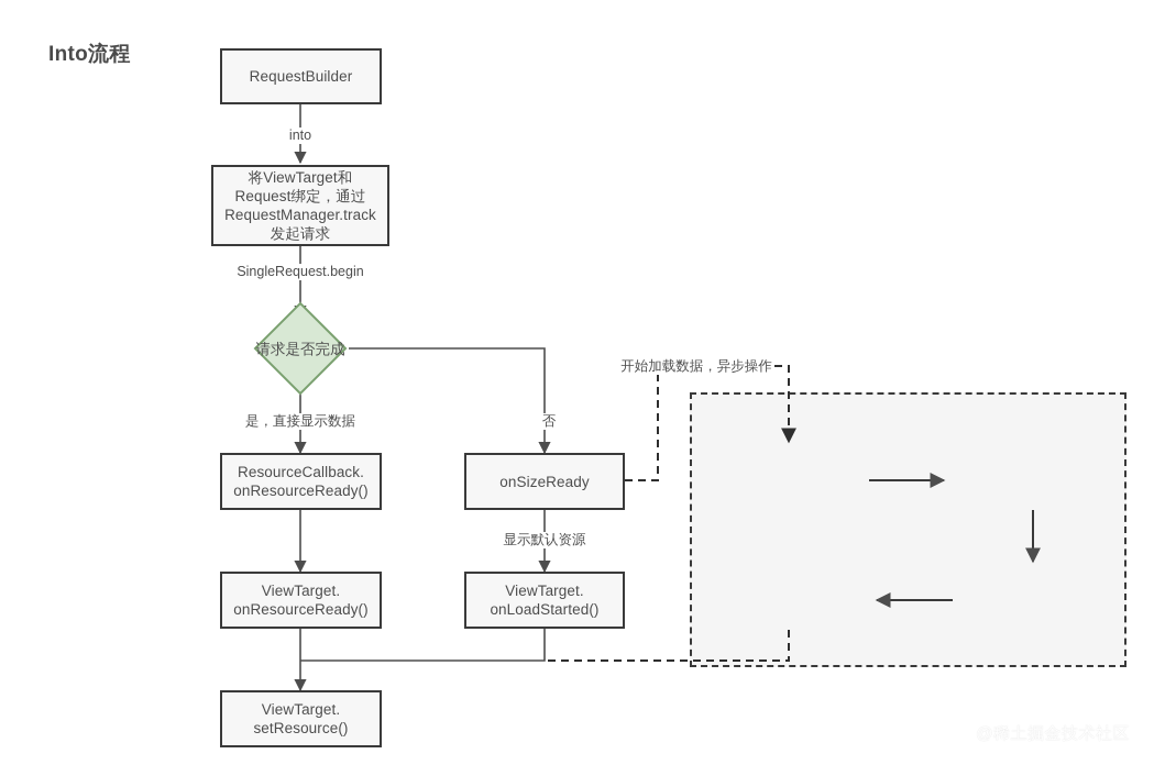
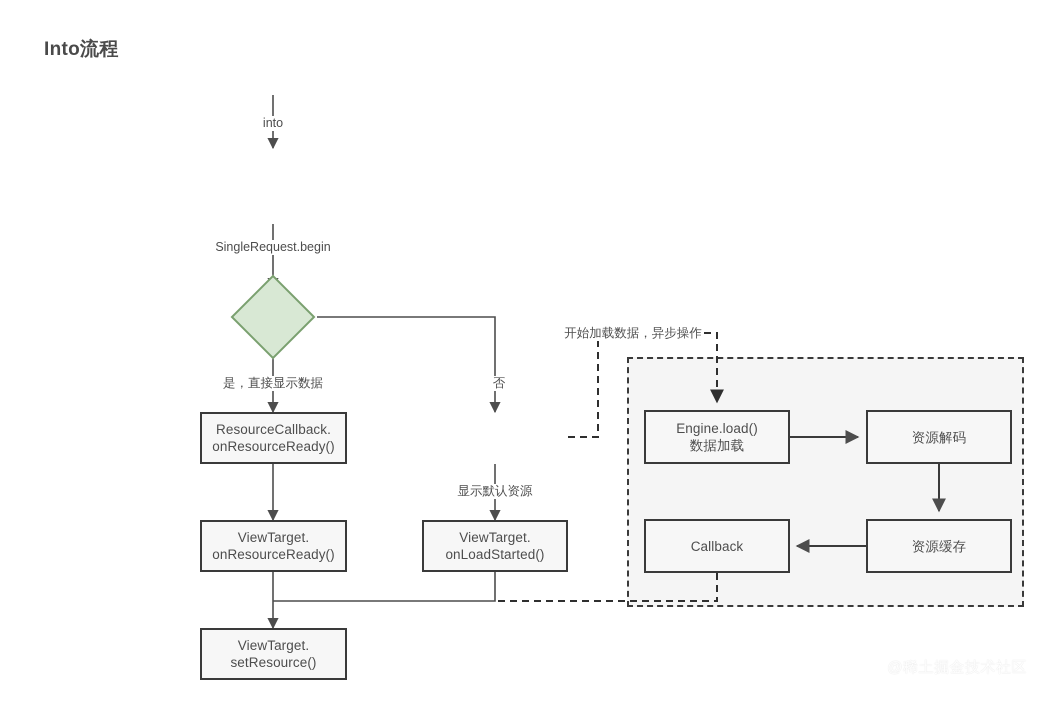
  Into流程
- RequestBuilder
- 将ViewTarget和
- Request绑定，通过
- RequestManager.track
- 发起请求
- 请求是否完成
  ResourceCallback.
  onResourceReady()
- onSizeReady
  ViewTarget.
  onResourceReady()
  ViewTarget.
  onLoadStarted()
  ViewTarget.
  setResource()
+ Engine.load()
+ 数据加载
+ 资源解码
+ Callback
+ 资源缓存
  into
  SingleRequest.begin
  是，直接显示数据
  否
  显示默认资源
  开始加载数据，异步操作
